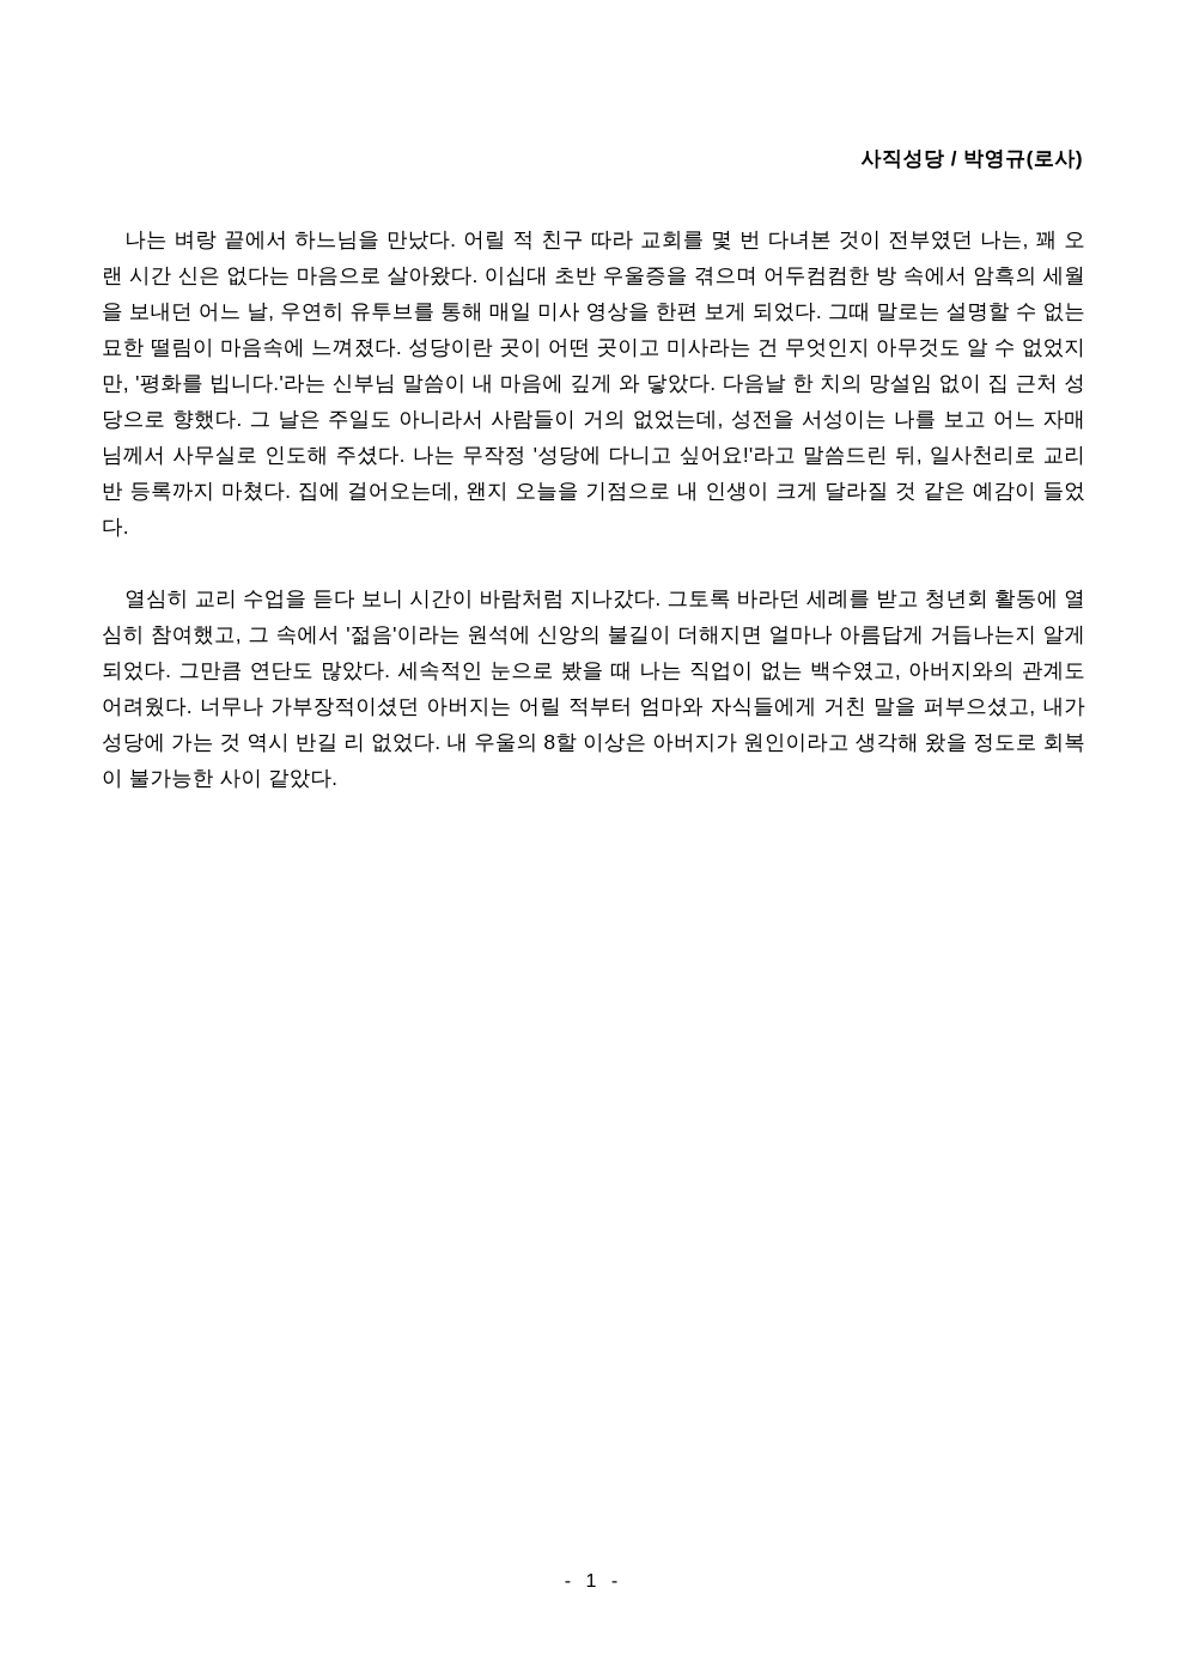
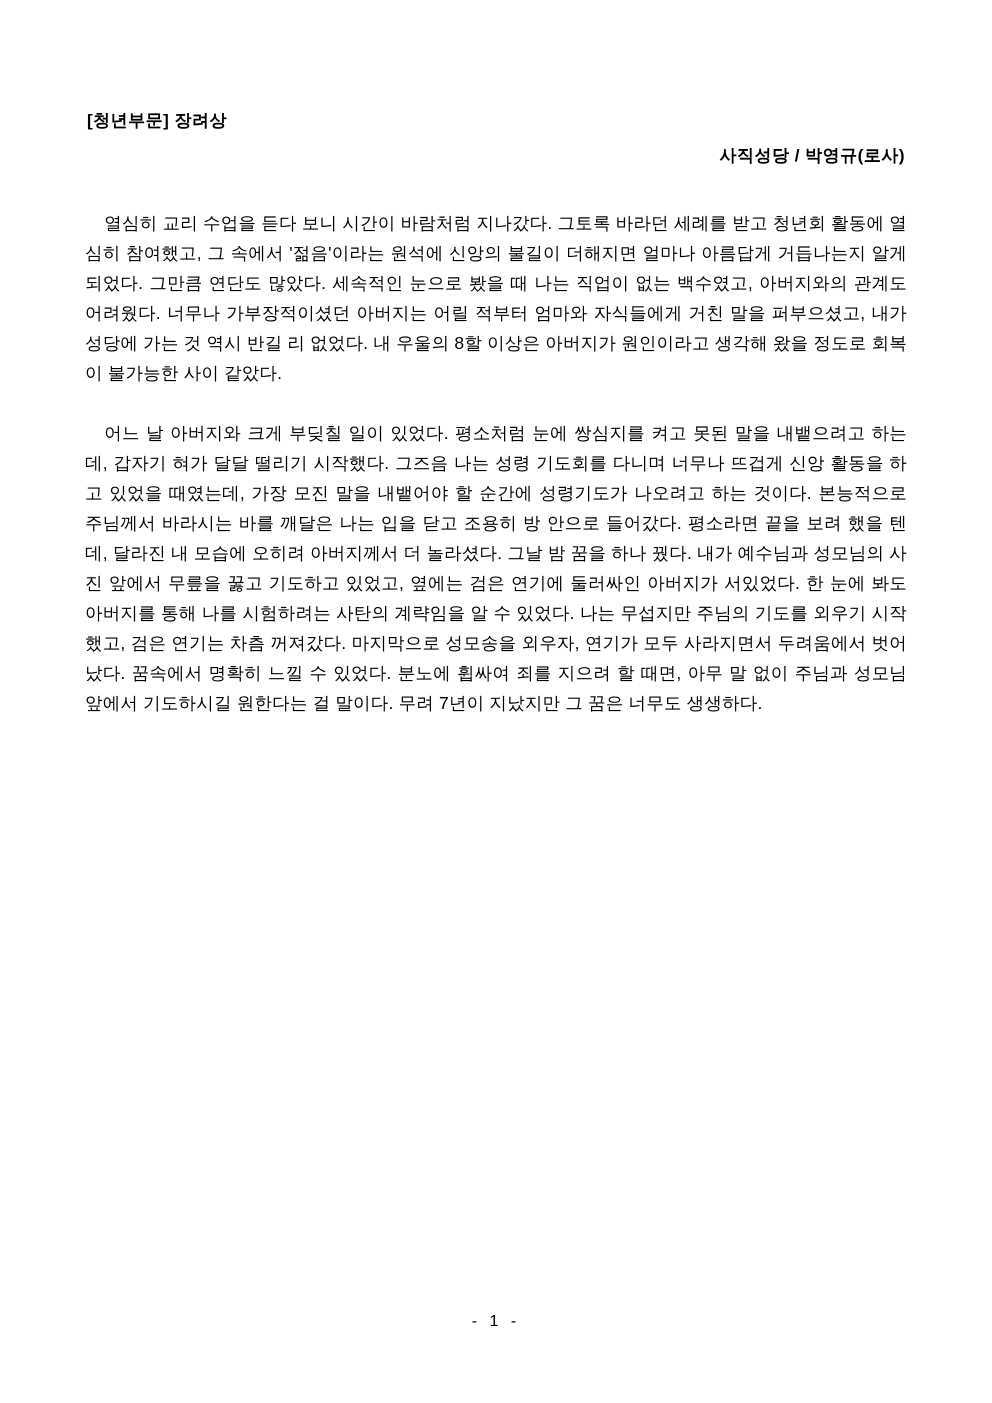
+ [청년부문] 장려상
  사직성당 / 박영규(로사)
- 나는 벼랑 끝에서 하느님을 만났다. 어릴 적 친구 따라 교회를 몇 번 다녀본 것이 전부였던 나는, 꽤 오랜 시간 신은 없다는 마음으로 살아왔다. 이십대 초반 우울증을 겪으며 어두컴컴한 방 속에서 암흑의 세월을 보내던 어느 날, 우연히 유투브를 통해 매일 미사 영상을 한편 보게 되었다. 그때 말로는 설명할 수 없는 묘한 떨림이 마음속에 느껴졌다. 성당이란 곳이 어떤 곳이고 미사라는 건 무엇인지 아무것도 알 수 없었지만, '평화를 빕니다.'라는 신부님 말씀이 내 마음에 깊게 와 닿았다. 다음날 한 치의 망설임 없이 집 근처 성당으로 향했다. 그 날은 주일도 아니라서 사람들이 거의 없었는데, 성전을 서성이는 나를 보고 어느 자매님께서 사무실로 인도해 주셨다. 나는 무작정 '성당에 다니고 싶어요!'라고 말씀드린 뒤, 일사천리로 교리 반 등록까지 마쳤다. 집에 걸어오는데, 왠지 오늘을 기점으로 내 인생이 크게 달라질 것 같은 예감이 들었다.
  열심히 교리 수업을 듣다 보니 시간이 바람처럼 지나갔다. 그토록 바라던 세례를 받고 청년회 활동에 열심히 참여했고, 그 속에서 '젊음'이라는 원석에 신앙의 불길이 더해지면 얼마나 아름답게 거듭나는지 알게 되었다. 그만큼 연단도 많았다. 세속적인 눈으로 봤을 때 나는 직업이 없는 백수였고, 아버지와의 관계도 어려웠다. 너무나 가부장적이셨던 아버지는 어릴 적부터 엄마와 자식들에게 거친 말을 퍼부으셨고, 내가 성당에 가는 것 역시 반길 리 없었다. 내 우울의 8할 이상은 아버지가 원인이라고 생각해 왔을 정도로 회복이 불가능한 사이 같았다.
+ 어느 날 아버지와 크게 부딪칠 일이 있었다. 평소처럼 눈에 쌍심지를 켜고 못된 말을 내뱉으려고 하는데, 갑자기 혀가 달달 떨리기 시작했다. 그즈음 나는 성령 기도회를 다니며 너무나 뜨겁게 신앙 활동을 하고 있었을 때였는데, 가장 모진 말을 내뱉어야 할 순간에 성령기도가 나오려고 하는 것이다. 본능적으로 주님께서 바라시는 바를 깨달은 나는 입을 닫고 조용히 방 안으로 들어갔다. 평소라면 끝을 보려 했을 텐데, 달라진 내 모습에 오히려 아버지께서 더 놀라셨다. 그날 밤 꿈을 하나 꿨다. 내가 예수님과 성모님의 사진 앞에서 무릎을 꿇고 기도하고 있었고, 옆에는 검은 연기에 둘러싸인 아버지가 서있었다. 한 눈에 봐도 아버지를 통해 나를 시험하려는 사탄의 계략임을 알 수 있었다. 나는 무섭지만 주님의 기도를 외우기 시작했고, 검은 연기는 차츰 꺼져갔다. 마지막으로 성모송을 외우자, 연기가 모두 사라지면서 두려움에서 벗어났다. 꿈속에서 명확히 느낄 수 있었다. 분노에 휩싸여 죄를 지으려 할 때면, 아무 말 없이 주님과 성모님 앞에서 기도하시길 원한다는 걸 말이다. 무려 7년이 지났지만 그 꿈은 너무도 생생하다.
  - 1 -
